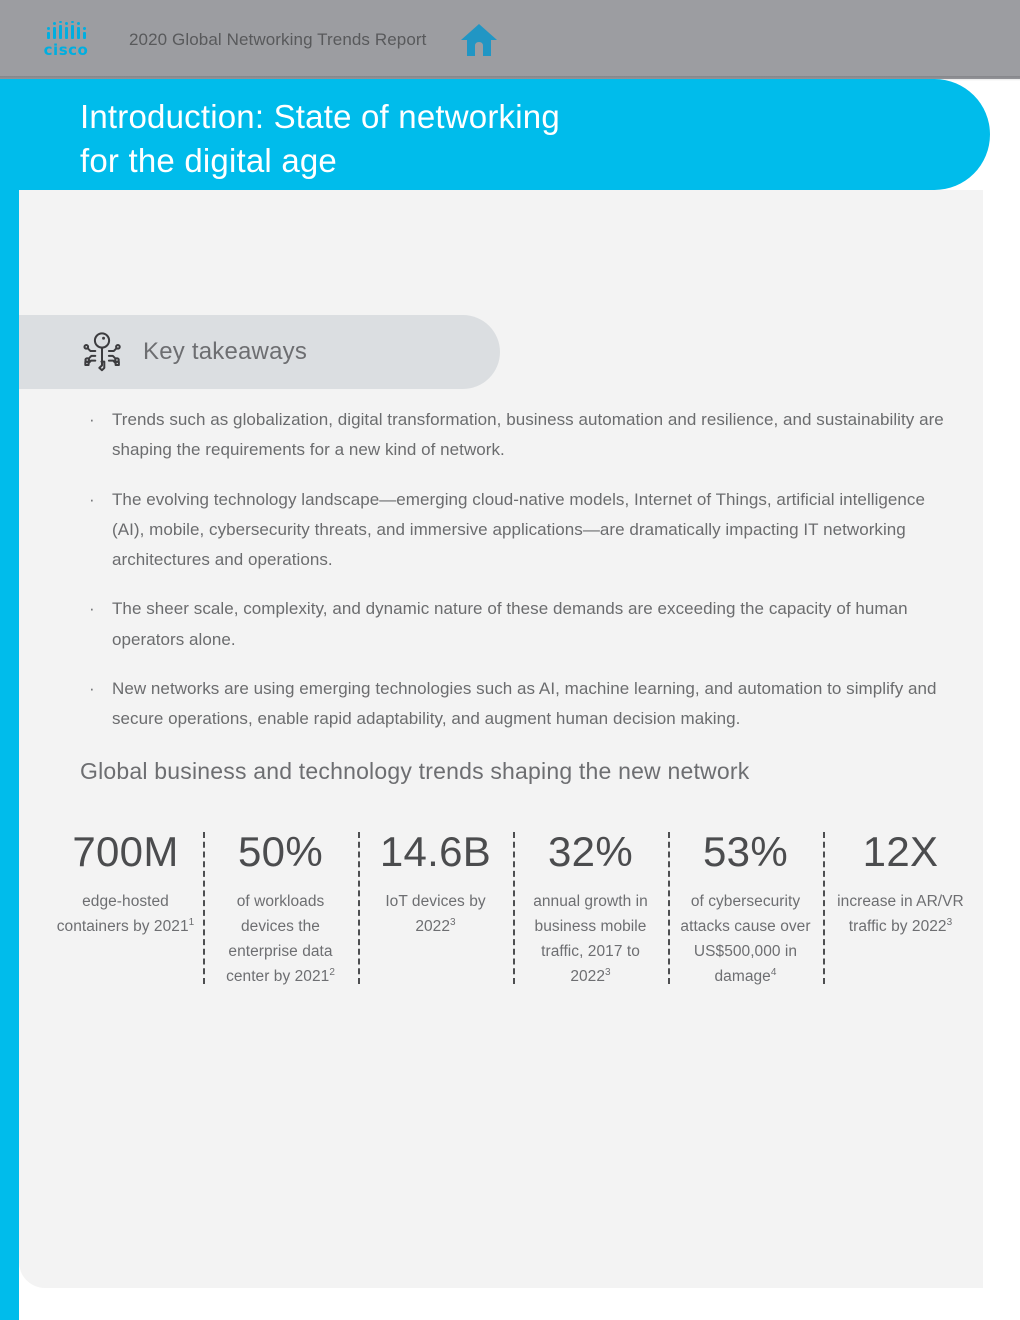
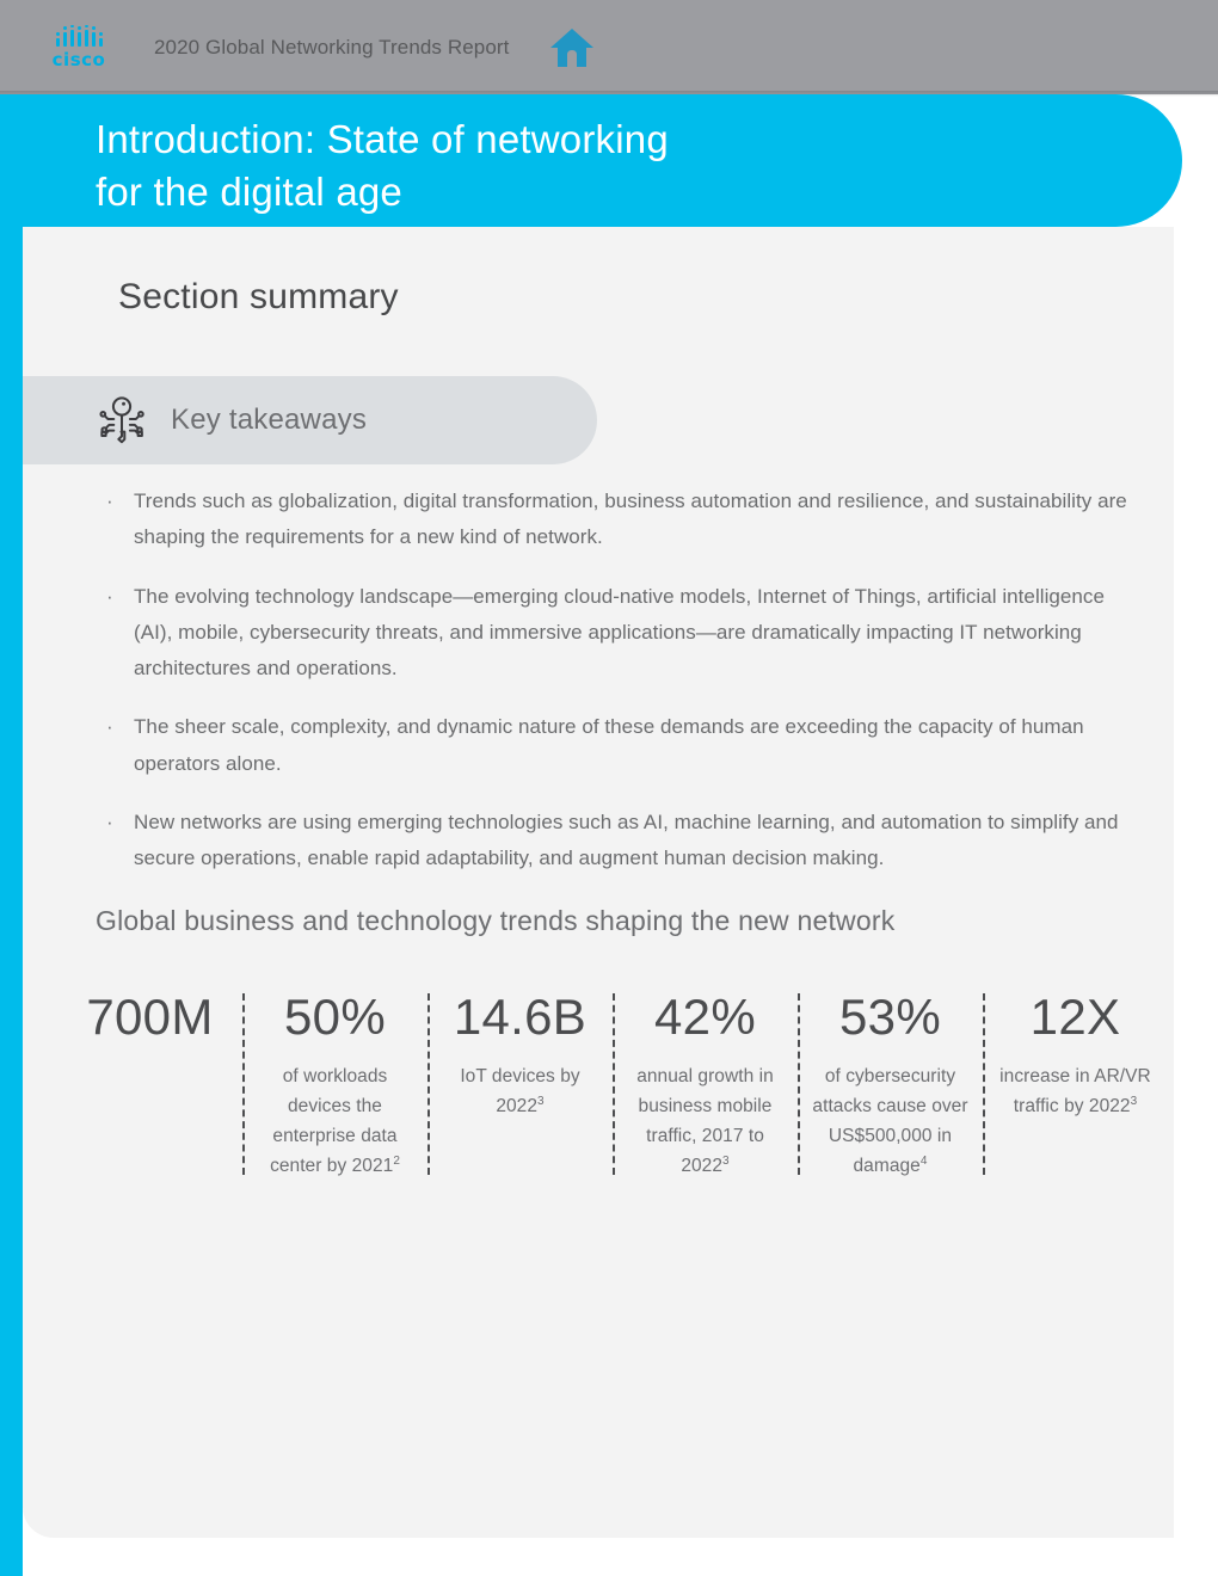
  cisco
  2020 Global Networking Trends Report
  Introduction: State of networking
  for the digital age
+ Section summary
  Key takeaways
  ·
  Trends such as globalization, digital transformation, business automation and resilience, and sustainability are shaping the requirements for a new kind of network.
  ·
  The evolving technology landscape—emerging cloud-native models, Internet of Things, artificial intelligence (AI), mobile, cybersecurity threats, and immersive applications—are dramatically impacting IT networking architectures and operations.
  ·
  The sheer scale, complexity, and dynamic nature of these demands are exceeding the capacity of human operators alone.
  ·
  New networks are using emerging technologies such as AI, machine learning, and automation to simplify and secure operations, enable rapid adaptability, and augment human decision making.
  Global business and technology trends shaping the new network
  700M
- edge-hosted containers by 20211
  50%
  of workloads devices the enterprise data center by 20212
  14.6B
  IoT devices by 20223
- 32%
+ 42%
  annual growth in business mobile traffic, 2017 to 20223
  53%
  of cybersecurity attacks cause over US$500,000 in damage4
  12X
  increase in AR/VR traffic by 20223
